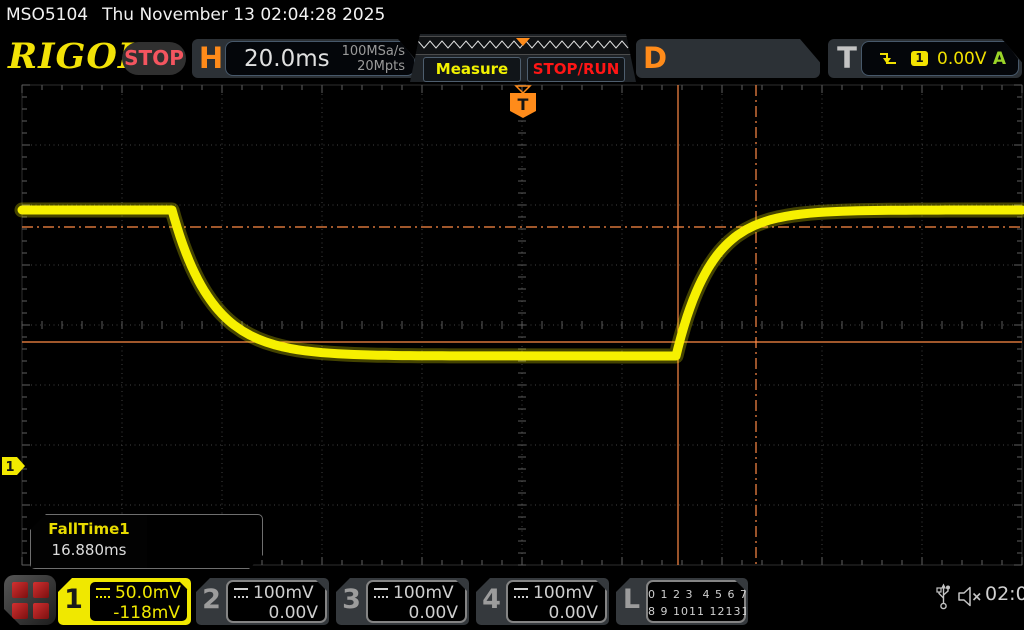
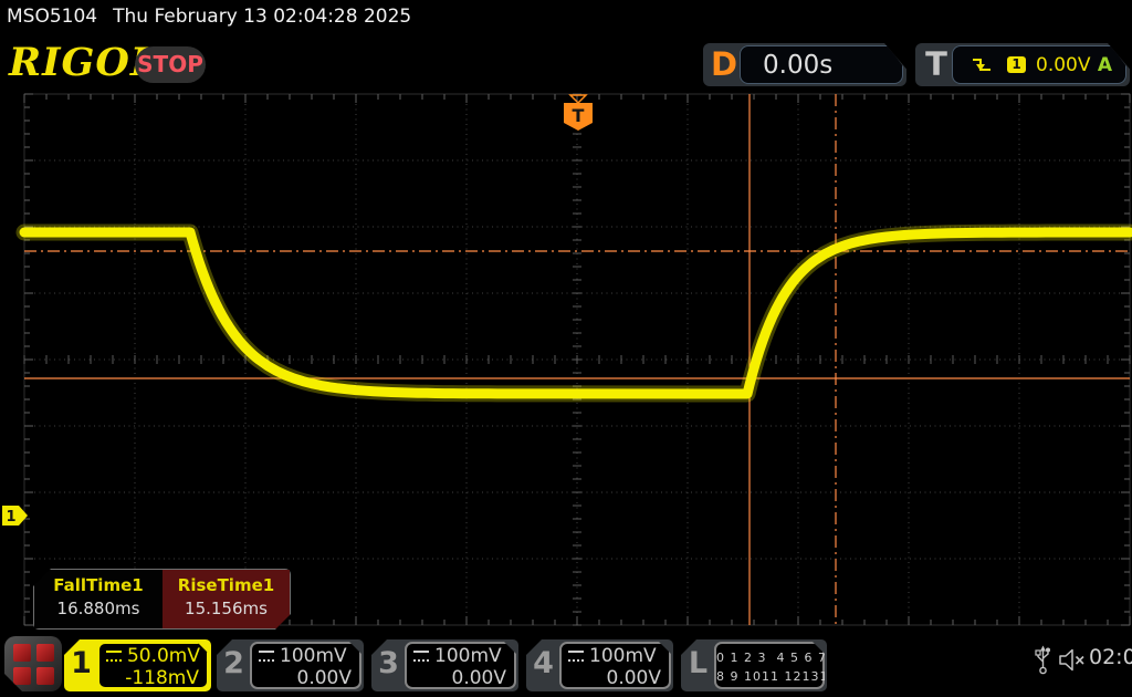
- MSO5104 Thu November 13 02:04:28 2025
+ MSO5104 Thu February 13 02:04:28 2025
  RIGO
  STOP
- H
- 20.0ms
- 100MSa/s
- 20Mpts
- Measure
- STOP/RUN
  D
+ 0.00s
  T
  1
  0.00V
  A
  T
  1
  FallTime1
  16.880ms
+ RiseTime1
+ 15.156ms
  1
  50.0mV
  -118mV
  2
  100mV
  0.00V
  3
  100mV
  0.00V
  4
  100mV
  0.00V
  L
  0 1 2 3 4 5 6 7
  8 9 1011 12131
  02:0
